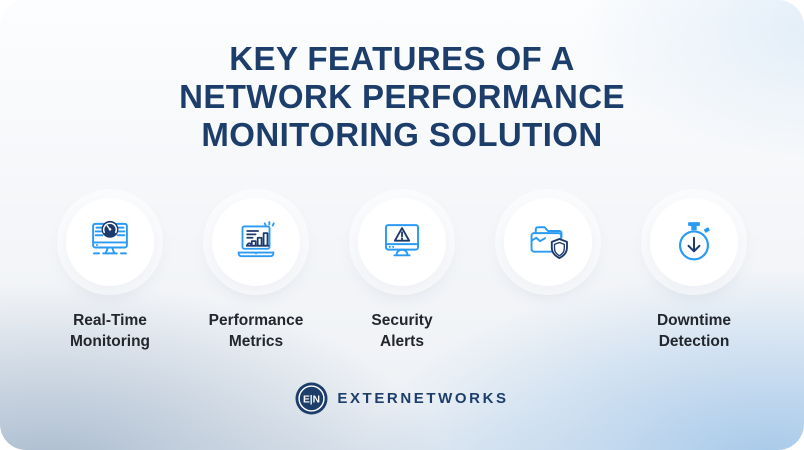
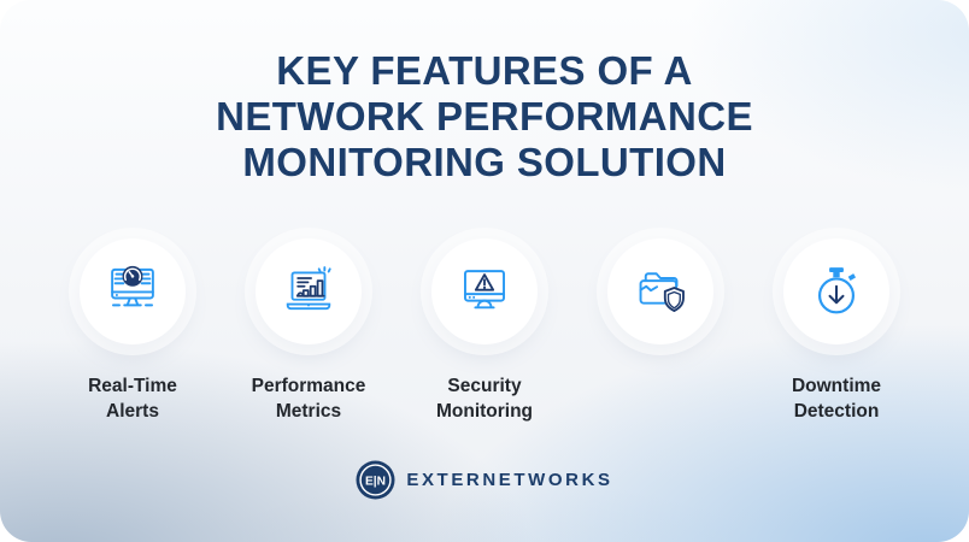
  KEY FEATURES OF A
  NETWORK PERFORMANCE
  MONITORING SOLUTION
  Real-Time
- Monitoring
+ Alerts
  Performance
  Metrics
  Security
- Alerts
+ Monitoring
  Downtime
  Detection
  E|N
  EXTERNETWORKS
